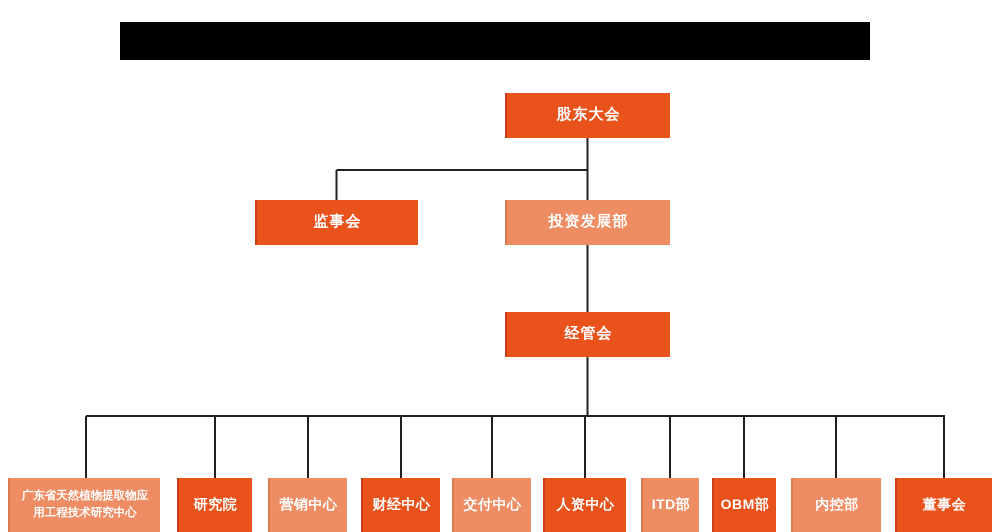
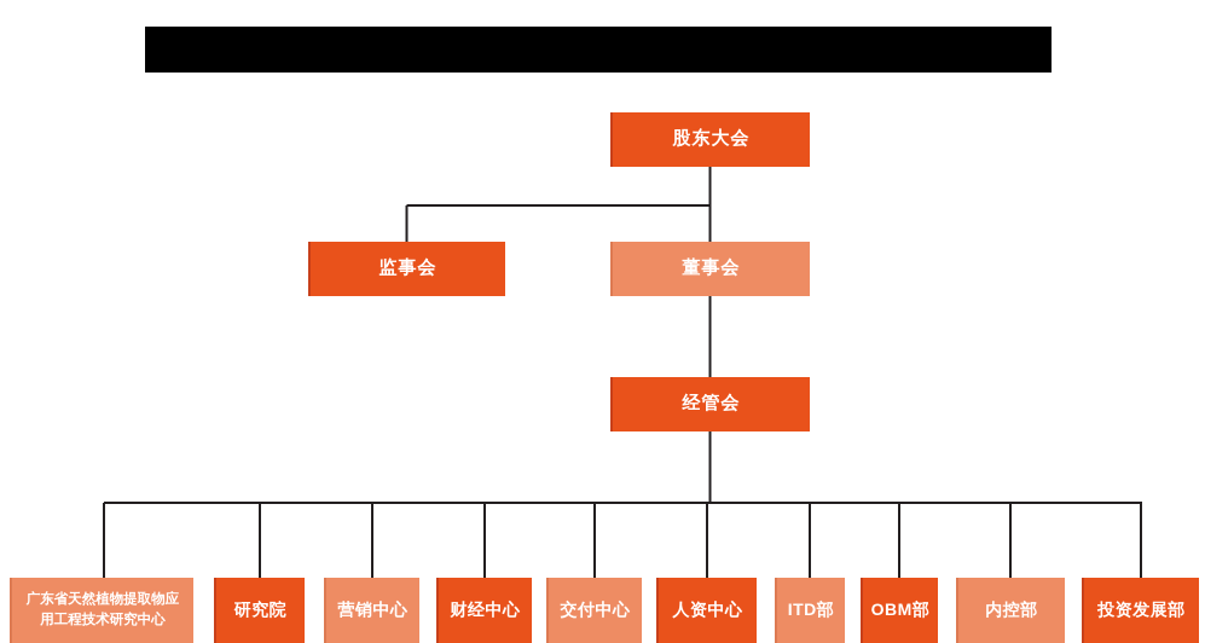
  股东大会
  监事会
- 投资发展部
+ 董事会
  经管会
  广东省天然植物提取物应
  用工程技术研究中心
  研究院
  营销中心
  财经中心
  交付中心
  人资中心
  ITD部
  OBM部
  内控部
- 董事会
+ 投资发展部
